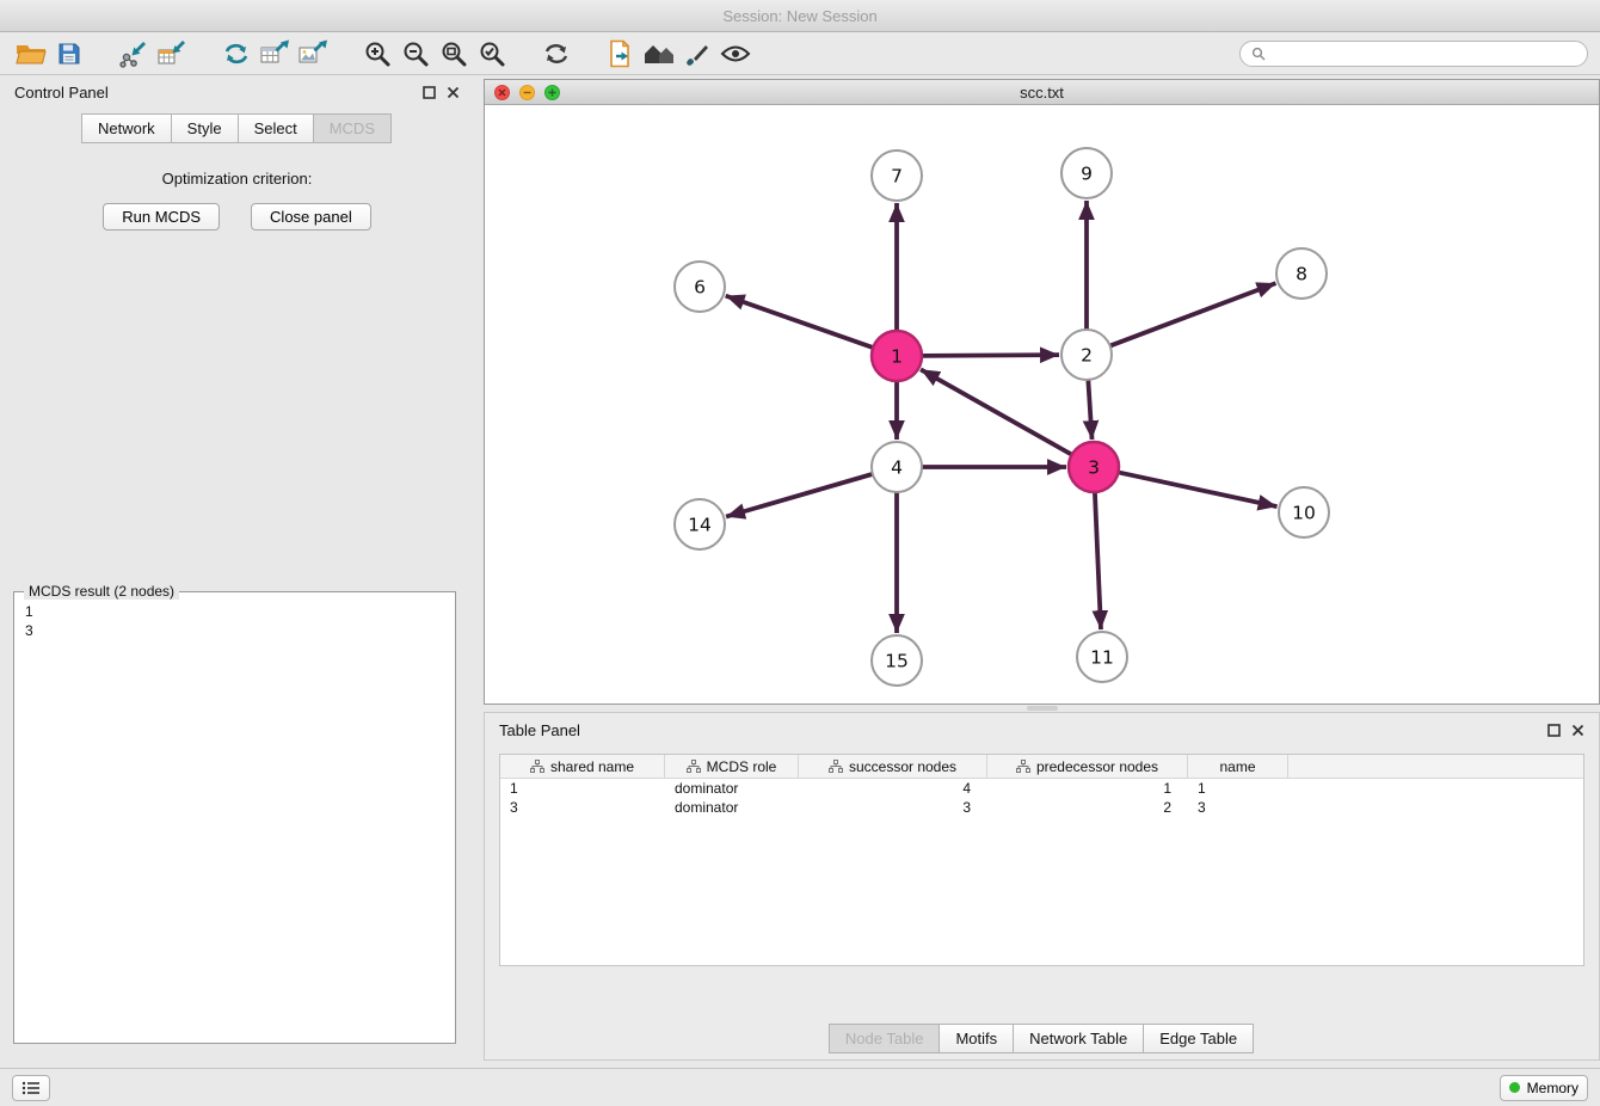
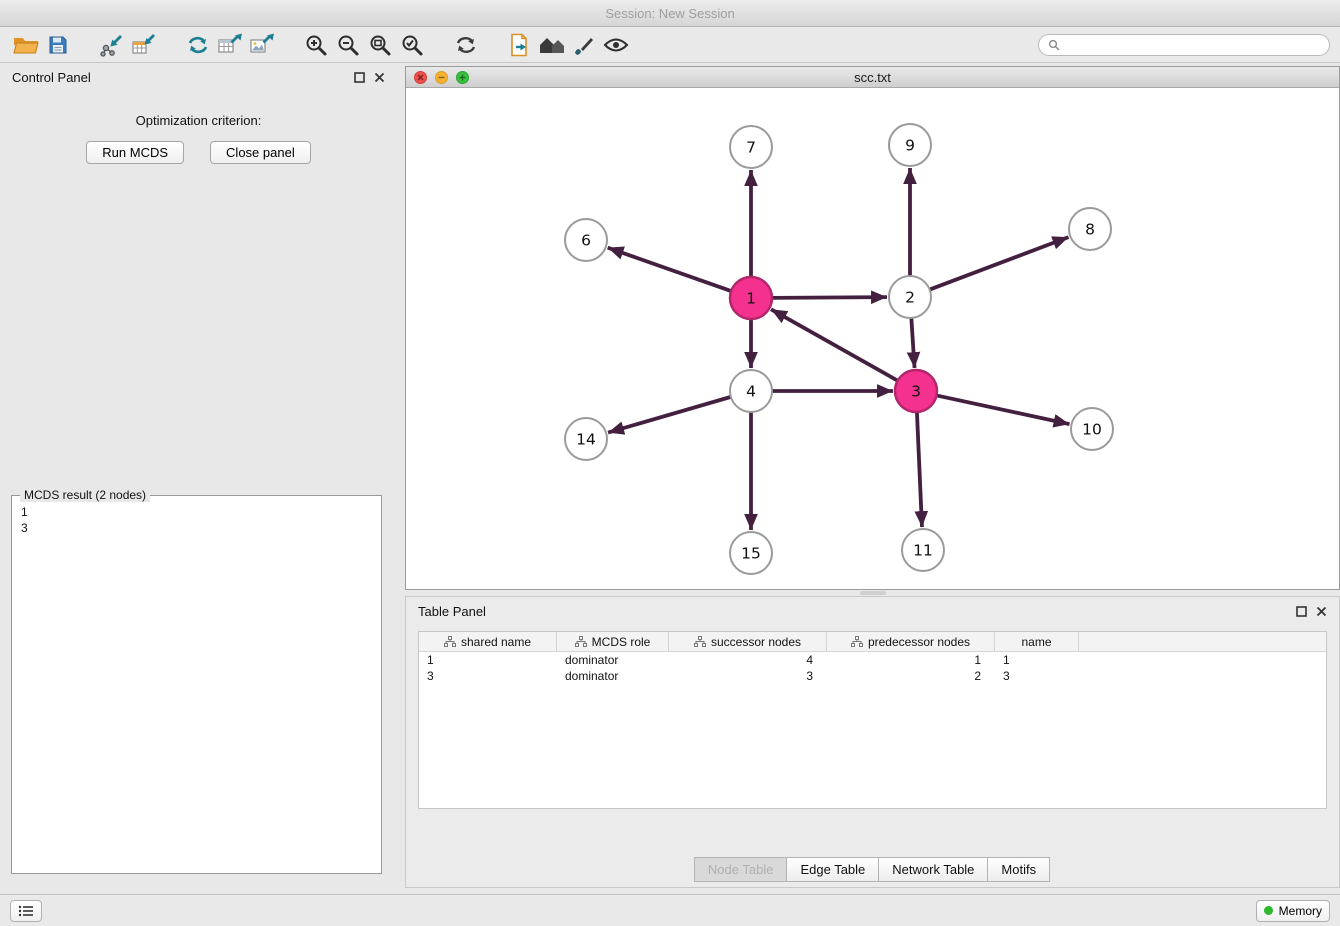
  Session: New Session
  Control Panel
- Network
- Style
- Select
- MCDS
  Optimization criterion:
  Run MCDS
  Close panel
  MCDS result (2 nodes)
  1
  3
  scc.txt
  7
  9
  6
  8
  1
  2
  4
  3
  14
  10
  15
  11
  Table Panel
  shared name
  MCDS role
  successor nodes
  predecessor nodes
  name
  1
  dominator
  4
  1
  1
  3
  dominator
  3
  2
  3
  Node Table
- Motifs
+ Edge Table
  Network Table
- Edge Table
+ Motifs
  Memory
